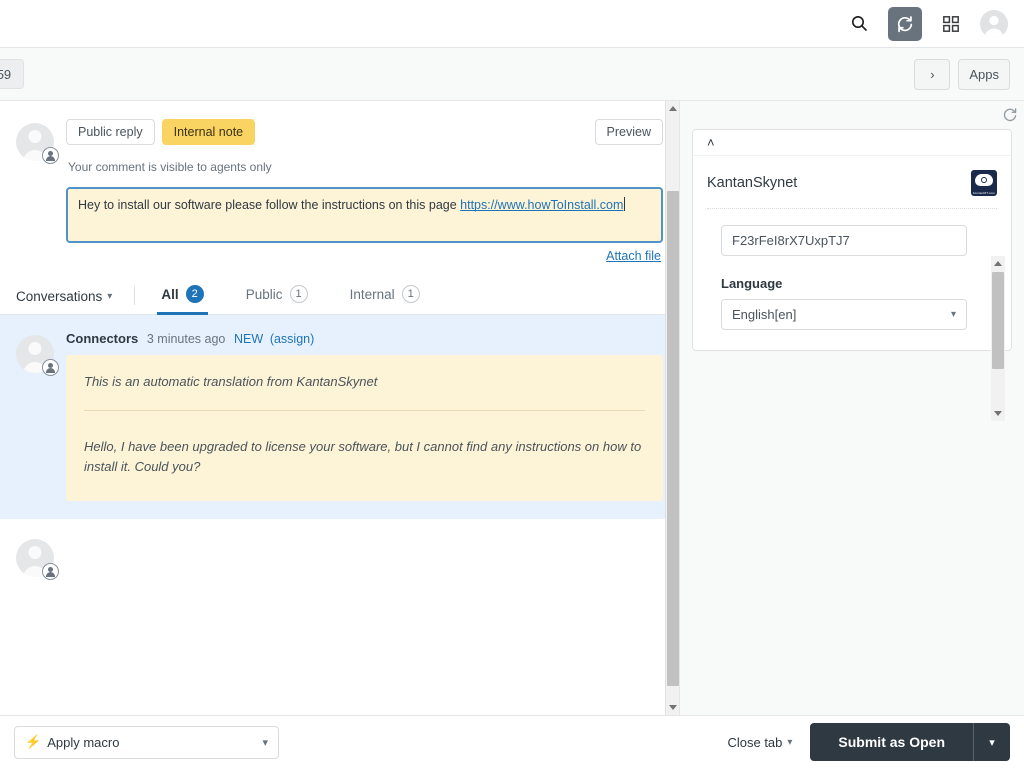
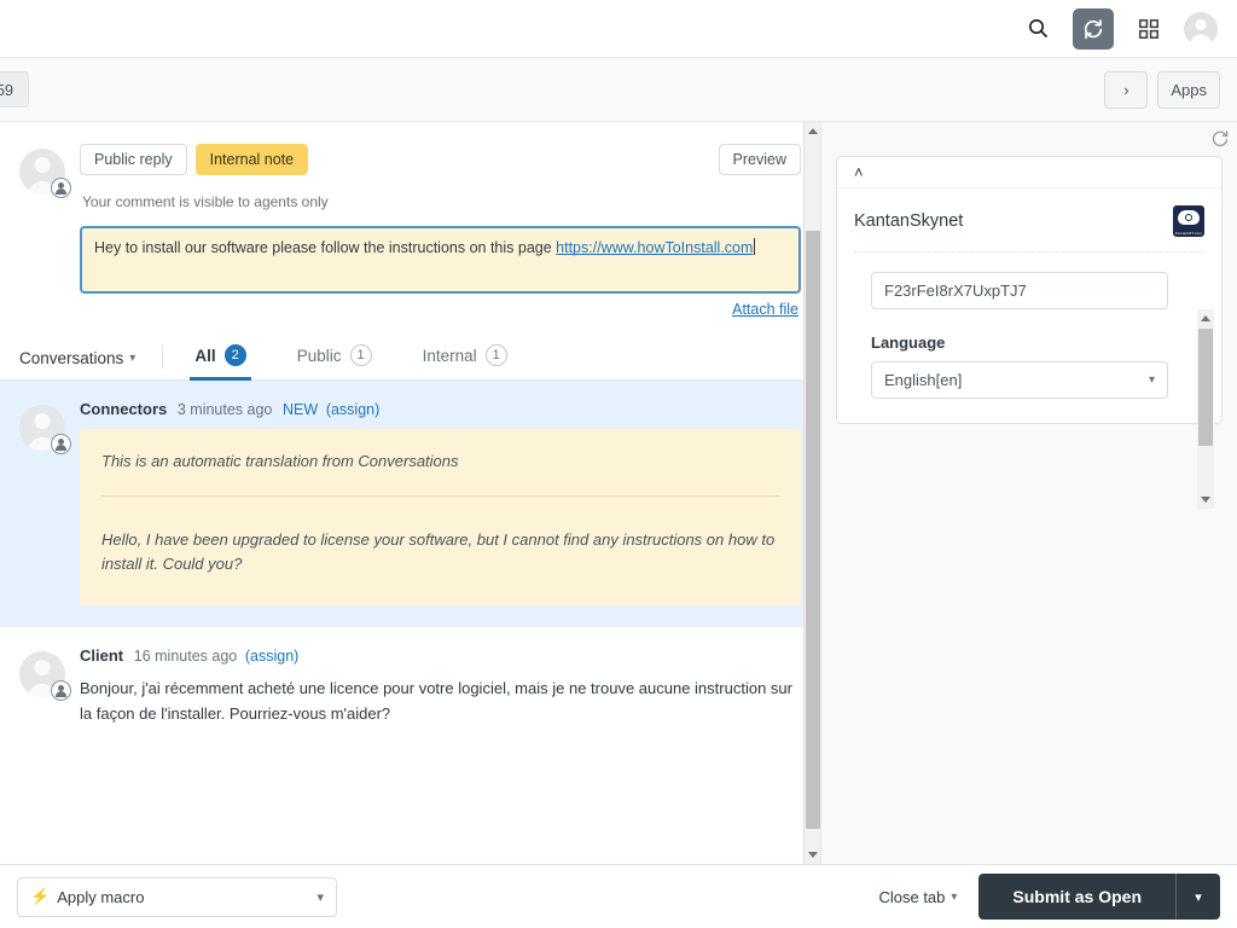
  ›
  Apps
  Public reply
  Internal note
  Preview
  Your comment is visible to agents only
  Hey to install our software please follow the instructions on this page https://www.howToInstall.com
  Attach file
  Conversations
  ▾
  All
  2
  Public
  1
  Internal
  1
  Connectors 3 minutes ago NEW (assign)
- This is an automatic translation from KantanSkynet
+ This is an automatic translation from Conversations
  Hello, I have been upgraded to license your software, but I cannot find any instructions on how to install it. Could you?
+ Client 16 minutes ago (assign)
+ Bonjour, j'ai récemment acheté une licence pour votre logiciel, mais je ne trouve aucune instruction sur la façon de l'installer. Pourriez-vous m'aider?
  ˄
  KantanSkynet
  F23rFeI8rX7UxpTJ7
  Language
  English[en]
  ▾
  ⚡
  Apply macro
  ▾
  Close tab
  ▾
  Submit as Open
  ▾
